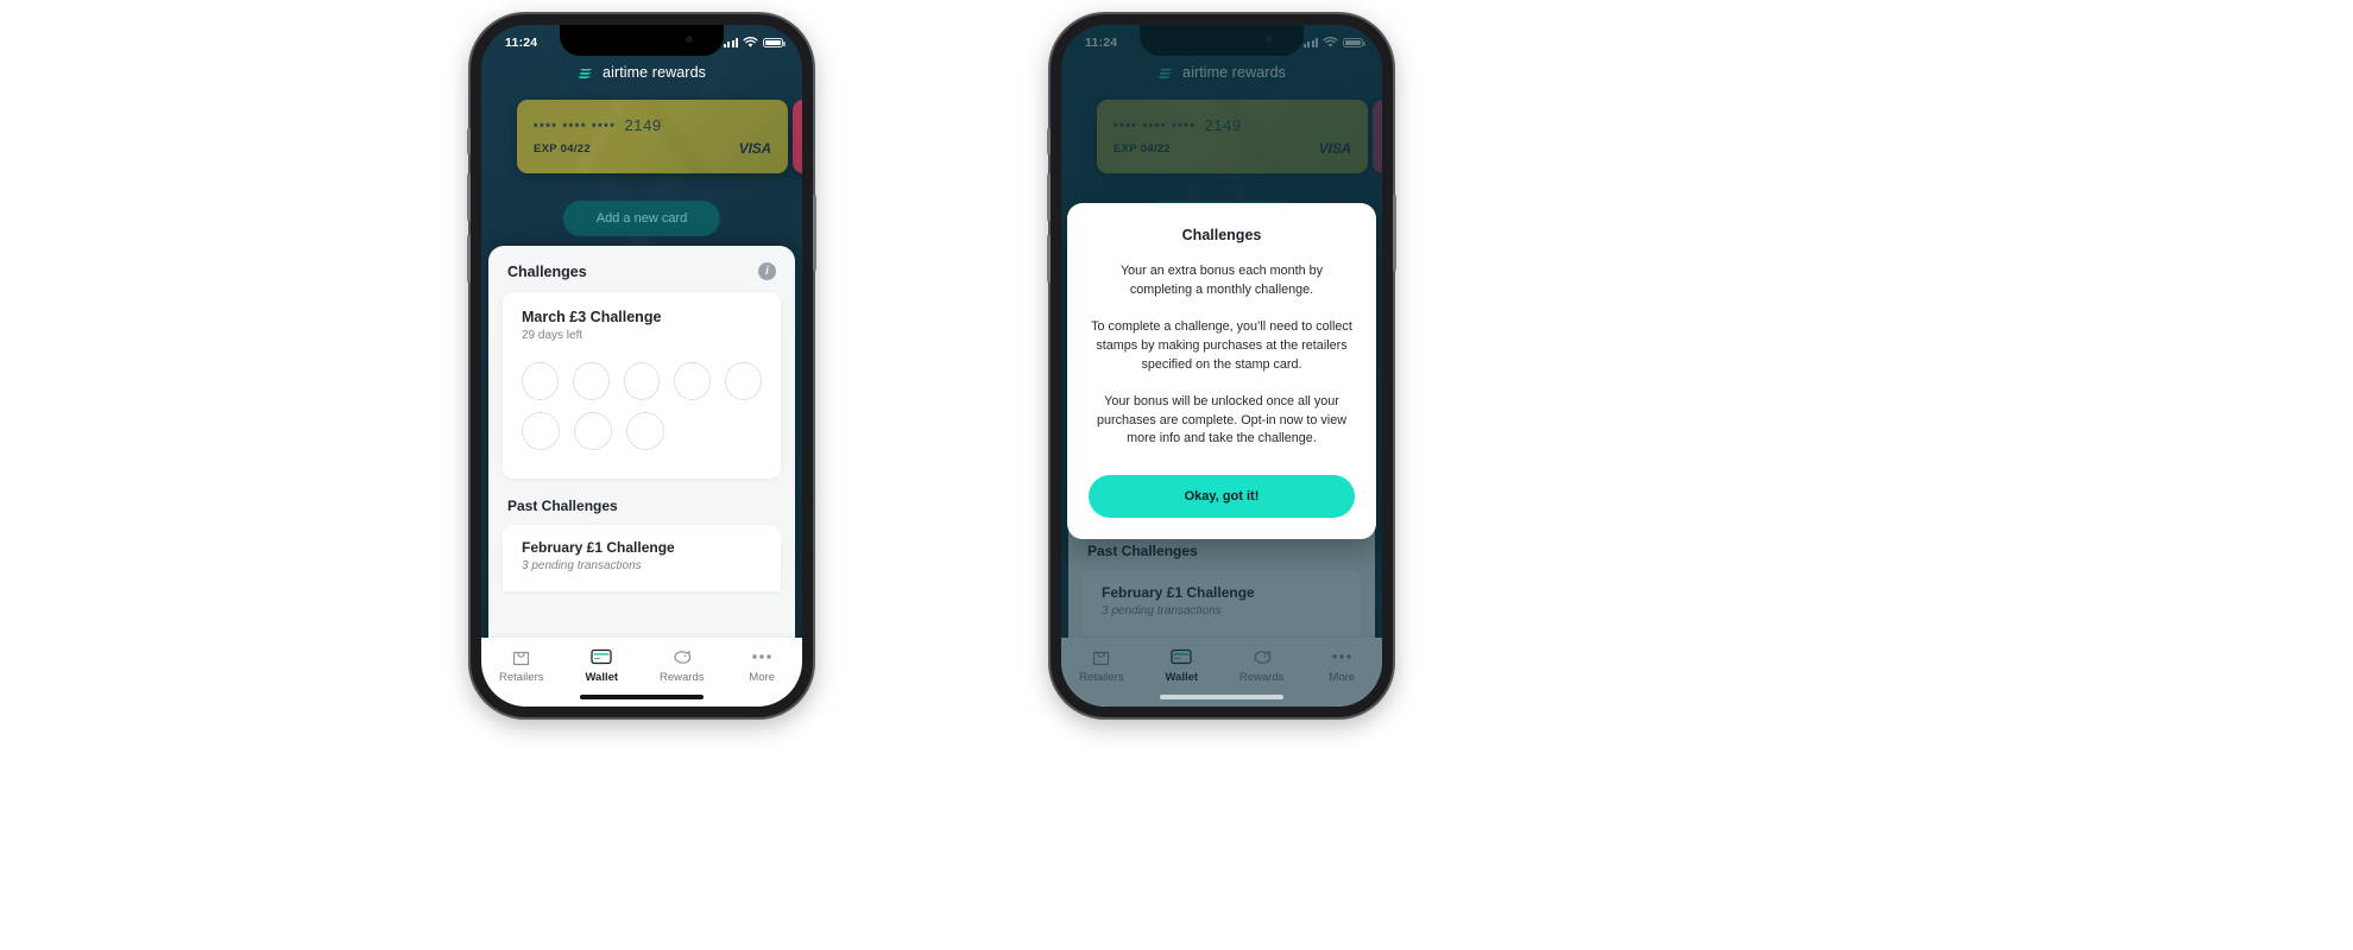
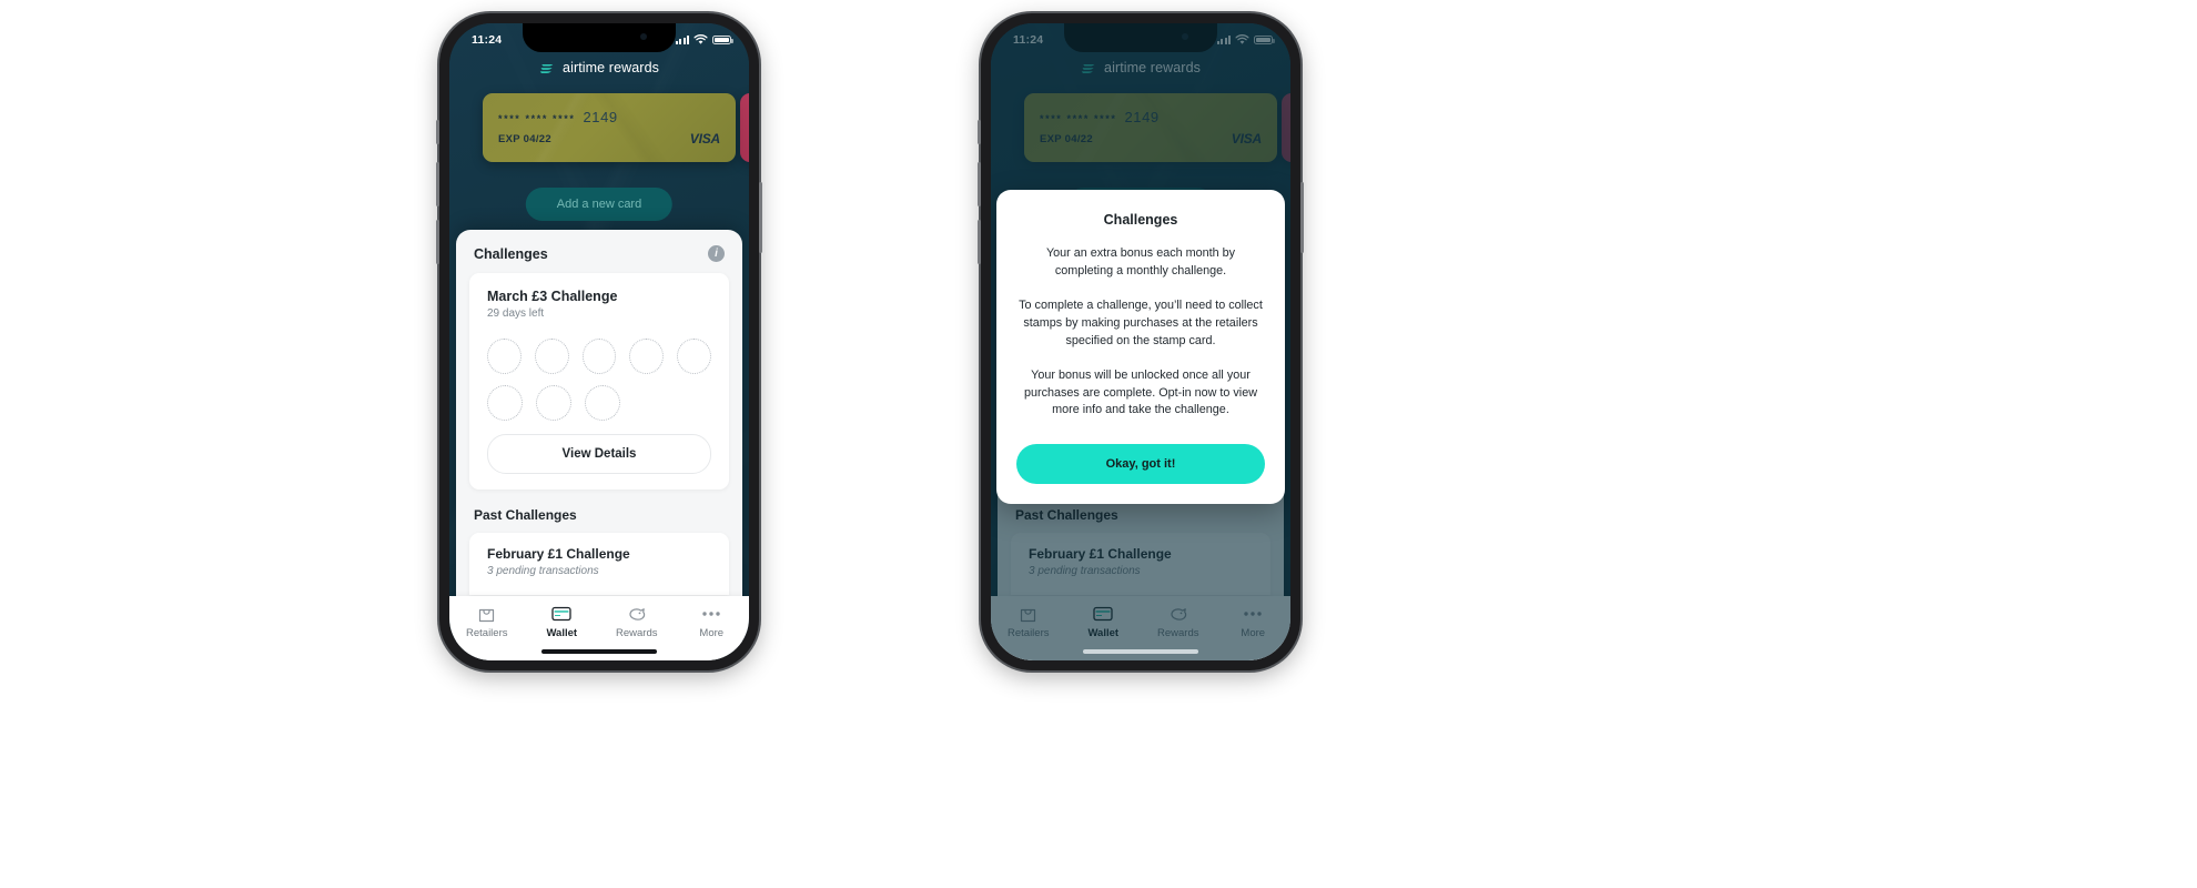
  11:24
  airtime rewards
  **** **** ****
  2149
  EXP 04/22
  VISA
  Add a new card
  Challenges
  i
  March £3 Challenge
  29 days left
+ View Details
  Past Challenges
  February £1 Challenge
  3 pending transactions
  Retailers
  Wallet
  Rewards
  More
  airtime rewards
  **** **** ****
  2149
  EXP 04/22
  VISA
  Past Challenges
  February £1 Challenge
  3 pending transactions
  Retailers
  Wallet
  Rewards
  More
  11:24
  Challenges
  Your an extra bonus each month by completing a monthly challenge.
  To complete a challenge, you’ll need to collect stamps by making purchases at the retailers specified on the stamp card.
  Your bonus will be unlocked once all your purchases are complete. Opt-in now to view more info and take the challenge.
  Okay, got it!
